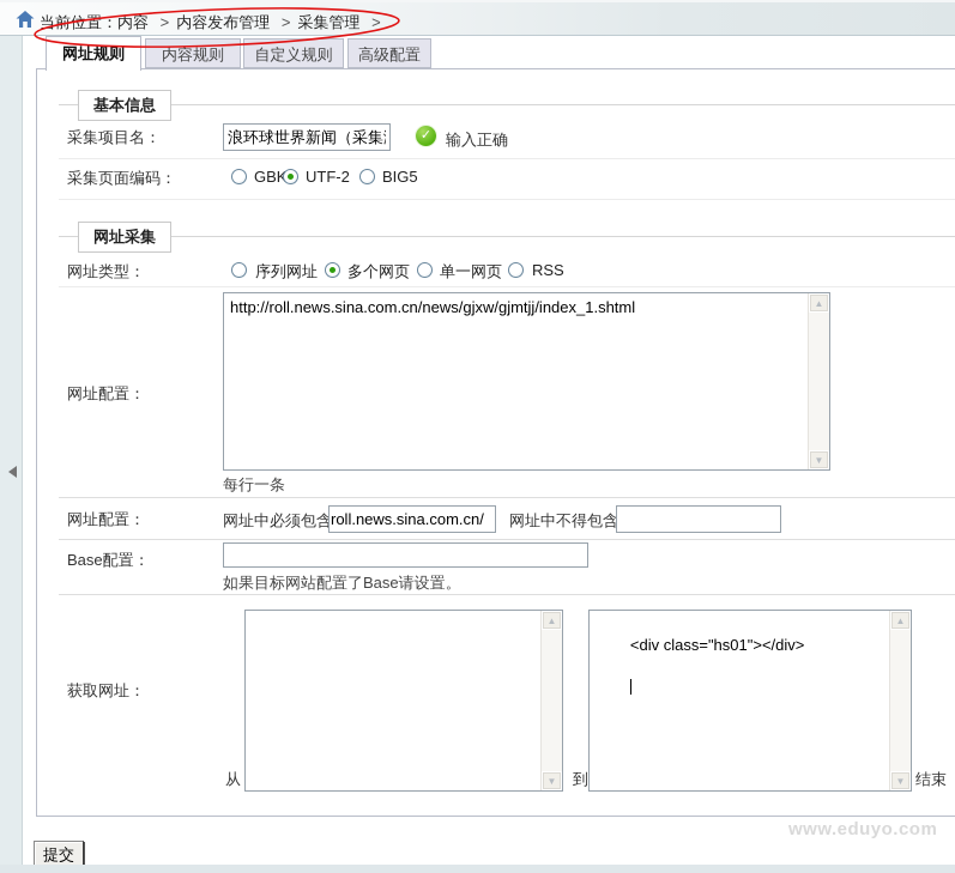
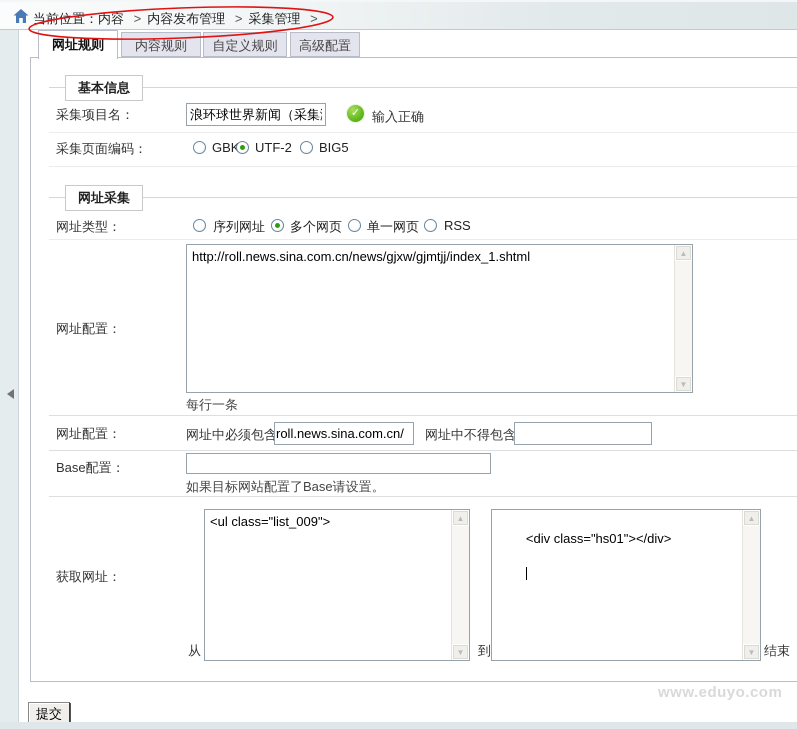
  当前位置：内容 > 内容发布管理 > 采集管理 >
  网址规则
  内容规则
  自定义规则
  高级配置
  基本信息
  采集项目名：
  浪环球世界新闻（采集
  ✓
  输入正确
  采集页面编码：
  UTF-2
  BIG5
  网址采集
  网址类型：
  序列网址
  多个网页
  单一网页
  RSS
  网址配置：
  http://roll.news.sina.com.cn/news/gjxw/gjmtjj/index_1.shtml
  ▲
  ▼
  每行一条
  网址配置：
  网址中必须包含
  roll.news.sina.com.cn/
  网址中不得包含
  Base配置：
  如果目标网站配置了Base请设置。
  获取网址：
  从
+ <ul class="list_009">
  ▲
  ▼
  到
  <div class="hs01"></div>
  ▲
  ▼
  结束
  提交
  www.eduyo.com
